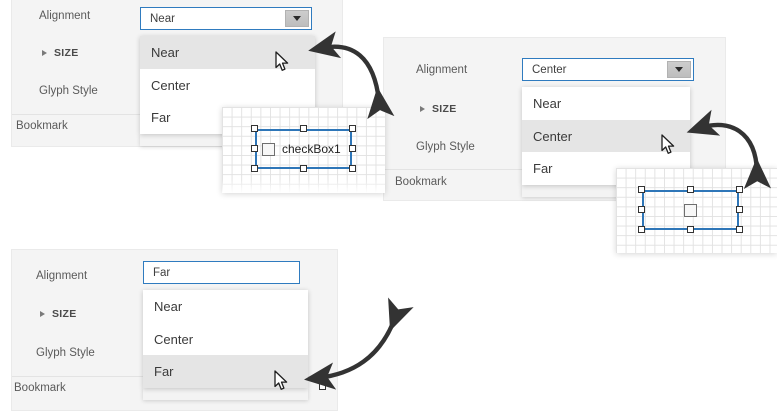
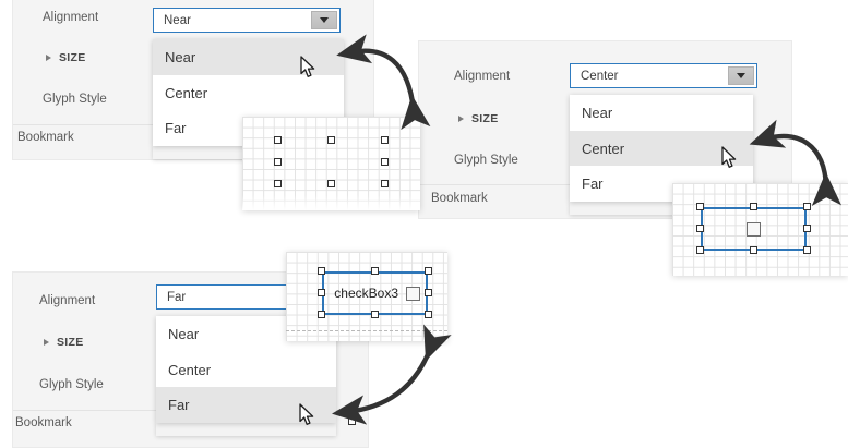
  Alignment
  SIZE
  Glyph Style
  Bookmark
  Near
  Near
  Center
  Far
- checkBox1
  Alignment
  SIZE
  Glyph Style
  Bookmark
  Center
  Near
  Center
  Far
  Alignment
  SIZE
  Glyph Style
  Bookmark
  Far
  Near
  Center
  Far
+ checkBox3
